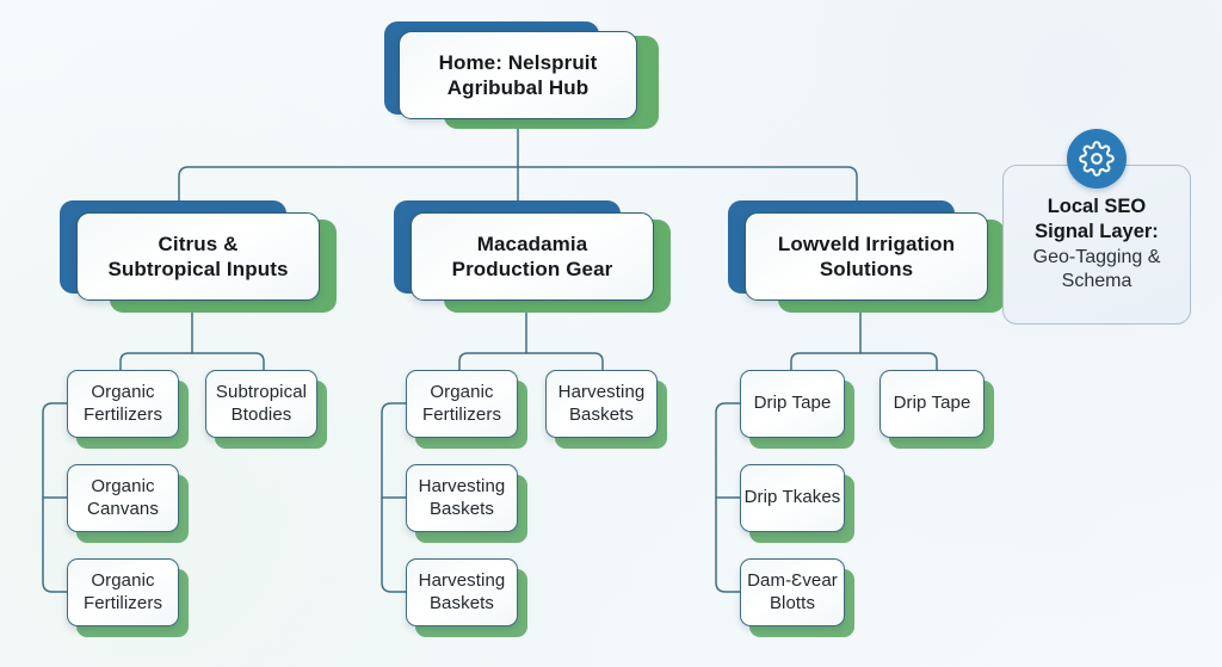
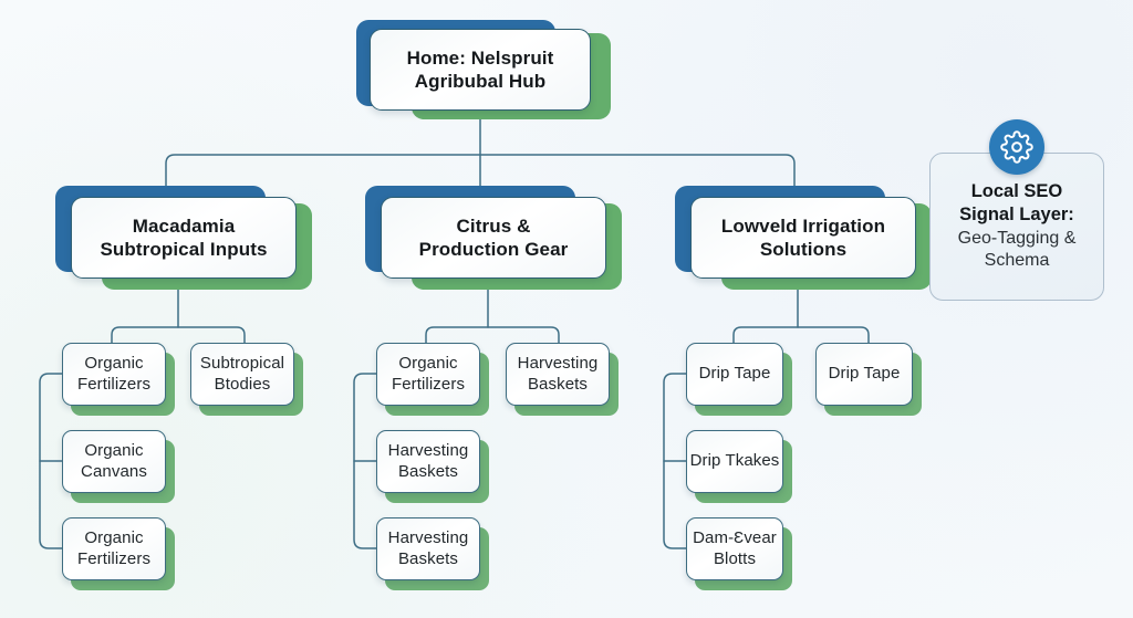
  Home: Nelspruit
  Agribubal Hub
- Citrus &
+ Macadamia
  Subtropical Inputs
- Macadamia
+ Citrus &
  Production Gear
  Lowveld Irrigation
  Solutions
  Organic
  Fertilizers
  Subtropical
  Btodies
  Organic
  Canvans
  Organic
  Fertilizers
  Organic
  Fertilizers
  Harvesting
  Baskets
  Harvesting
  Baskets
  Harvesting
  Baskets
  Drip Tape
  Drip Tape
  Drip Tkakes
  Dam-Ɛvear
  Blotts
  Local SEO
  Signal Layer:
  Geo-Tagging &
  Schema
